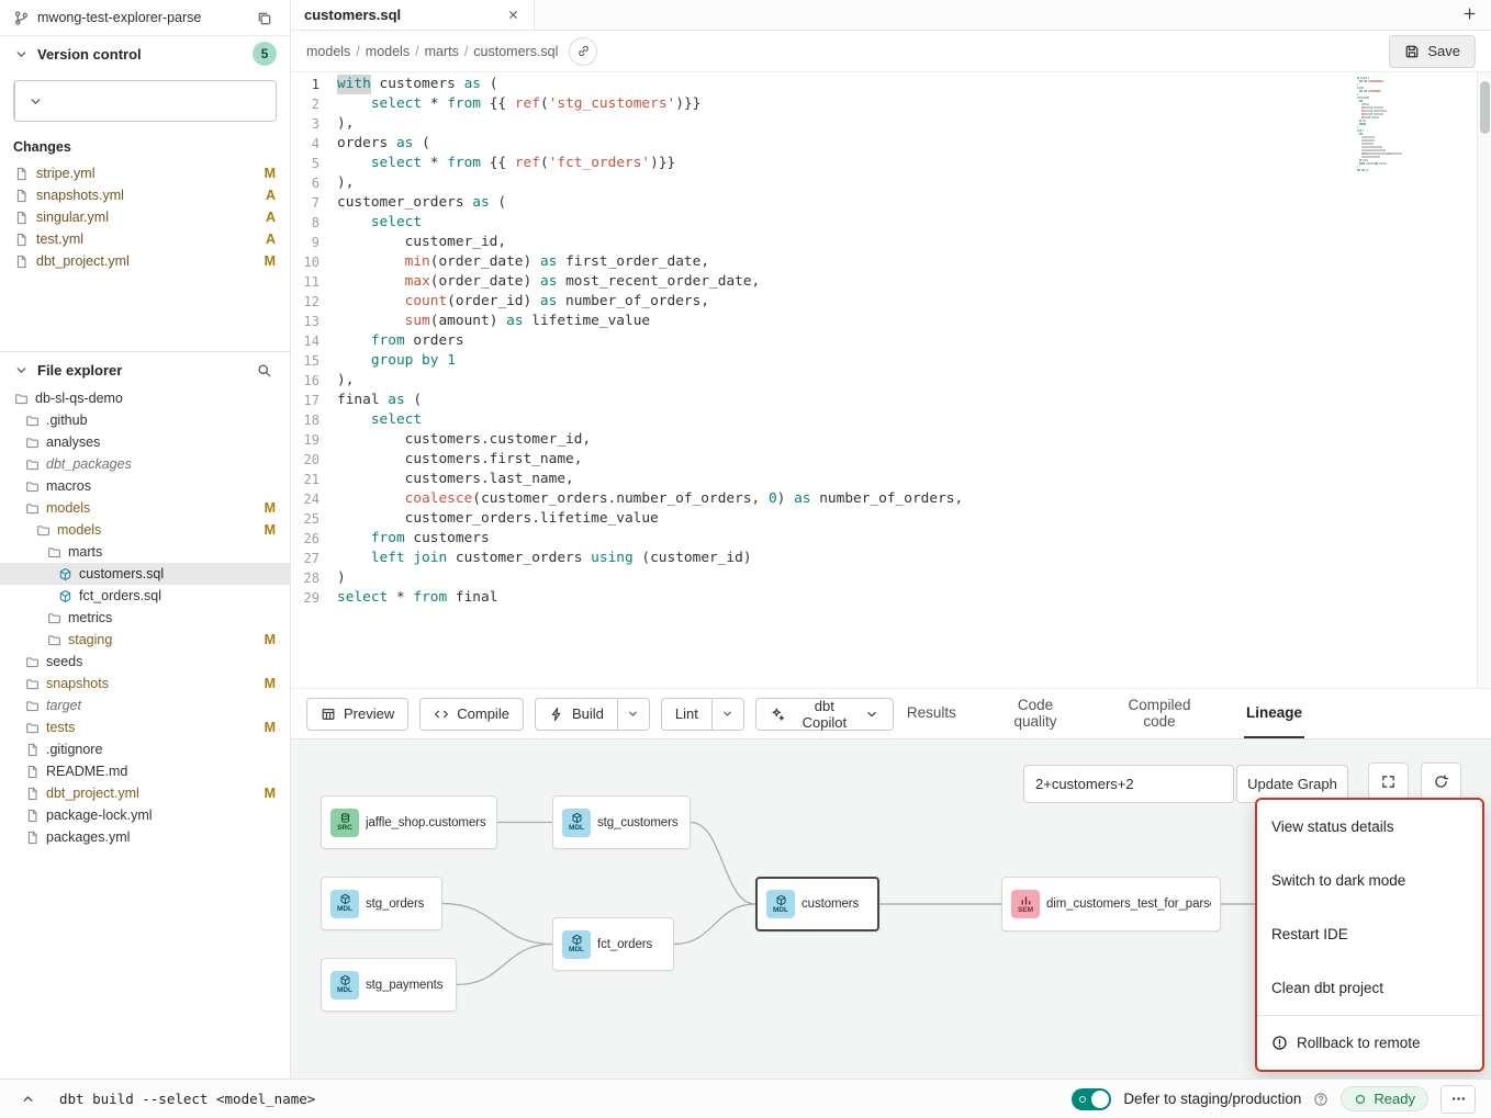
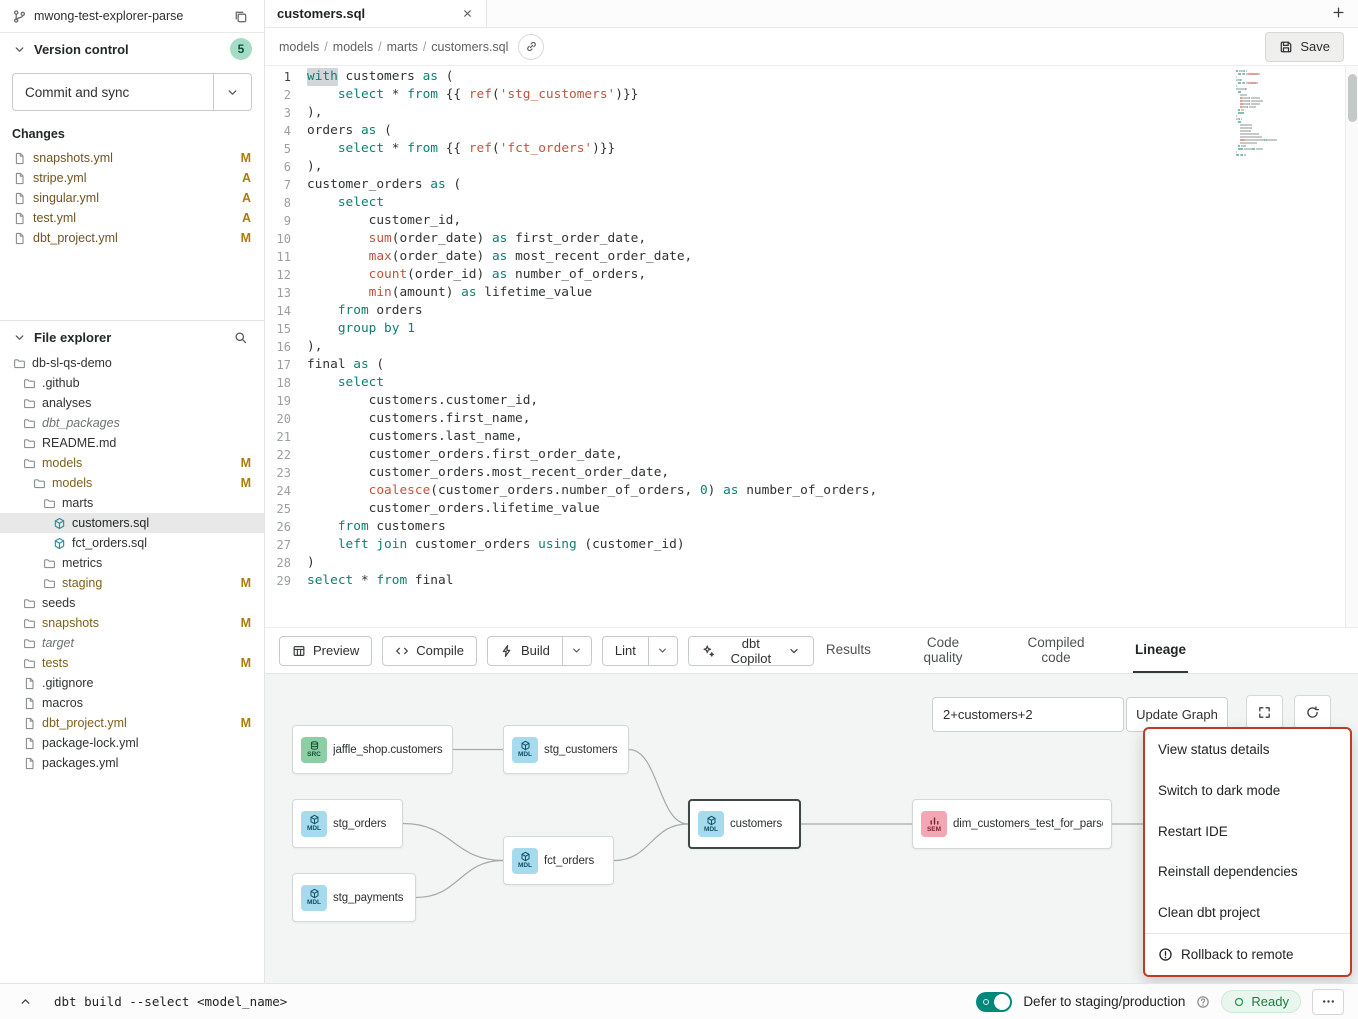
  mwong-test-explorer-parse
  Version control
  5
+ Commit and sync
  Changes
- stripe.yml
+ snapshots.yml
  M
- snapshots.yml
+ stripe.yml
  A
  singular.yml
  A
  test.yml
  A
  dbt_project.yml
  M
  File explorer
  db-sl-qs-demo
  .github
  analyses
  dbt_packages
- macros
+ README.md
  models
  M
  models
  M
  marts
  customers.sql
  fct_orders.sql
  metrics
  staging
  M
  seeds
  snapshots
  M
  target
  tests
  M
  .gitignore
- README.md
+ macros
  dbt_project.yml
  M
  package-lock.yml
  packages.yml
  customers.sql
  models
  /
  models
  /
  marts
  /
  customers.sql
  Save
  1
  with
  customers
  as
  (
  2
  select
  *
  from
  {{
  ref
  (
  'stg_customers'
  )}}
  3
  ),
  4
  orders
  as
  (
  5
  select
  *
  from
  {{
  ref
  (
  'fct_orders'
  )}}
  6
  ),
  7
  customer_orders
  as
  (
  8
  select
  9
  customer_id,
  10
- min
+ sum
  (order_date)
  as
  first_order_date,
  11
  max
  (order_date)
  as
  most_recent_order_date,
  12
  count
  (order_id)
  as
  number_of_orders,
  13
- sum
+ min
  (amount)
  as
  lifetime_value
  14
  from
  orders
  15
  group by
  1
  16
  ),
  17
  final
  as
  (
  18
  select
  19
  customers.customer_id,
  20
  customers.first_name,
  21
  customers.last_name,
+ 22
+ customer_orders.first_order_date,
+ 23
+ customer_orders.most_recent_order_date,
  24
  coalesce
  (customer_orders.number_of_orders,
  0
  )
  as
  number_of_orders,
  25
  customer_orders.lifetime_value
  26
  from
  customers
  27
  left join
  customer_orders
  using
  (customer_id)
  28
  )
  29
  select
  *
  from
  final
  Preview
  Compile
  Build
  Lint
  dbt Copilot
  Results
  Code quality
  Compiled code
  Lineage
  jaffle_shop.customers
  stg_customers
  stg_orders
  fct_orders
  stg_payments
  customers
  dim_customers_test_for_pars
  2+customers+2
  Update Graph
  View status details
  Switch to dark mode
  Restart IDE
+ Reinstall dependencies
  Clean dbt project
  Rollback to remote
  dbt build --select <model_name>
  Defer to staging/production
  Ready
